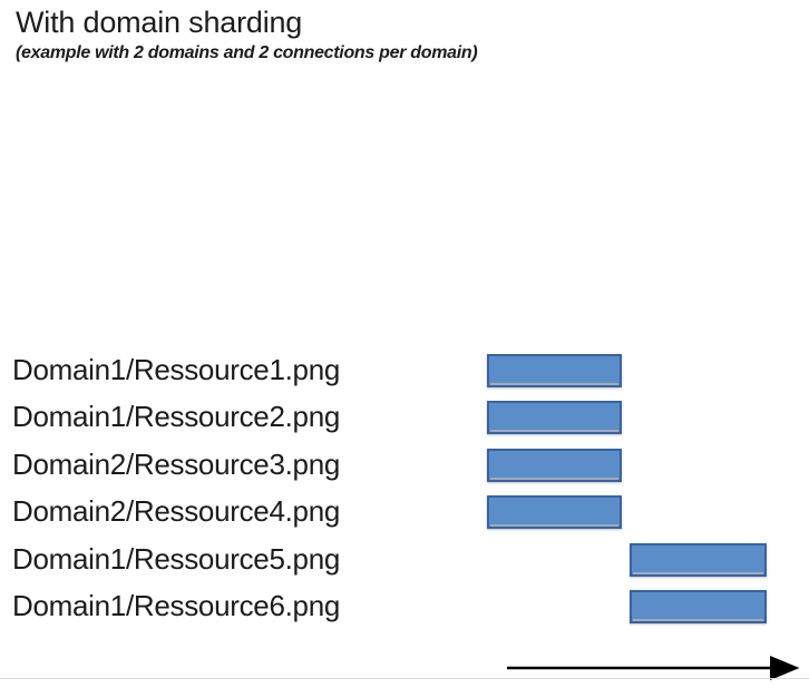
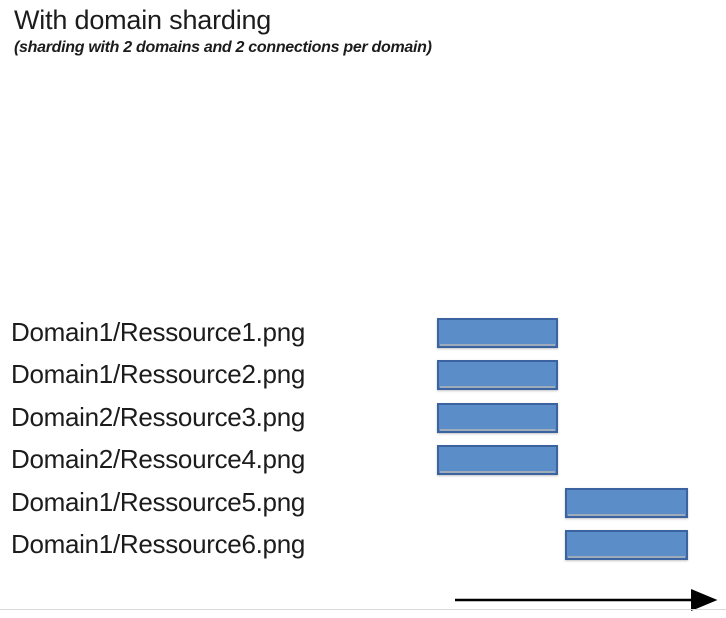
  With domain sharding
- (example with 2 domains and 2 connections per domain)
+ (sharding with 2 domains and 2 connections per domain)
  Domain1/Ressource1.png
  Domain1/Ressource2.png
  Domain2/Ressource3.png
  Domain2/Ressource4.png
  Domain1/Ressource5.png
  Domain1/Ressource6.png
